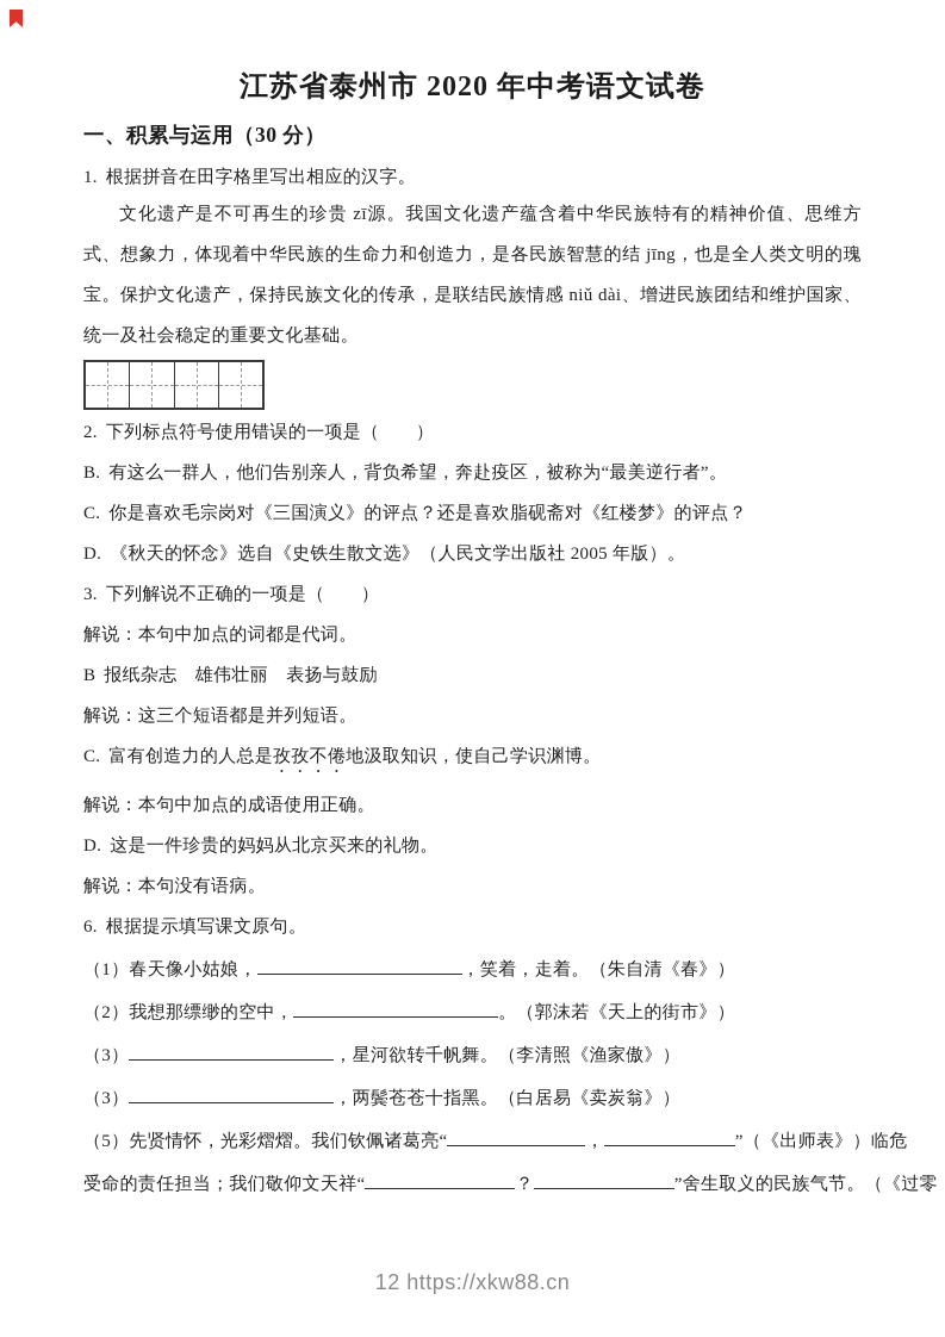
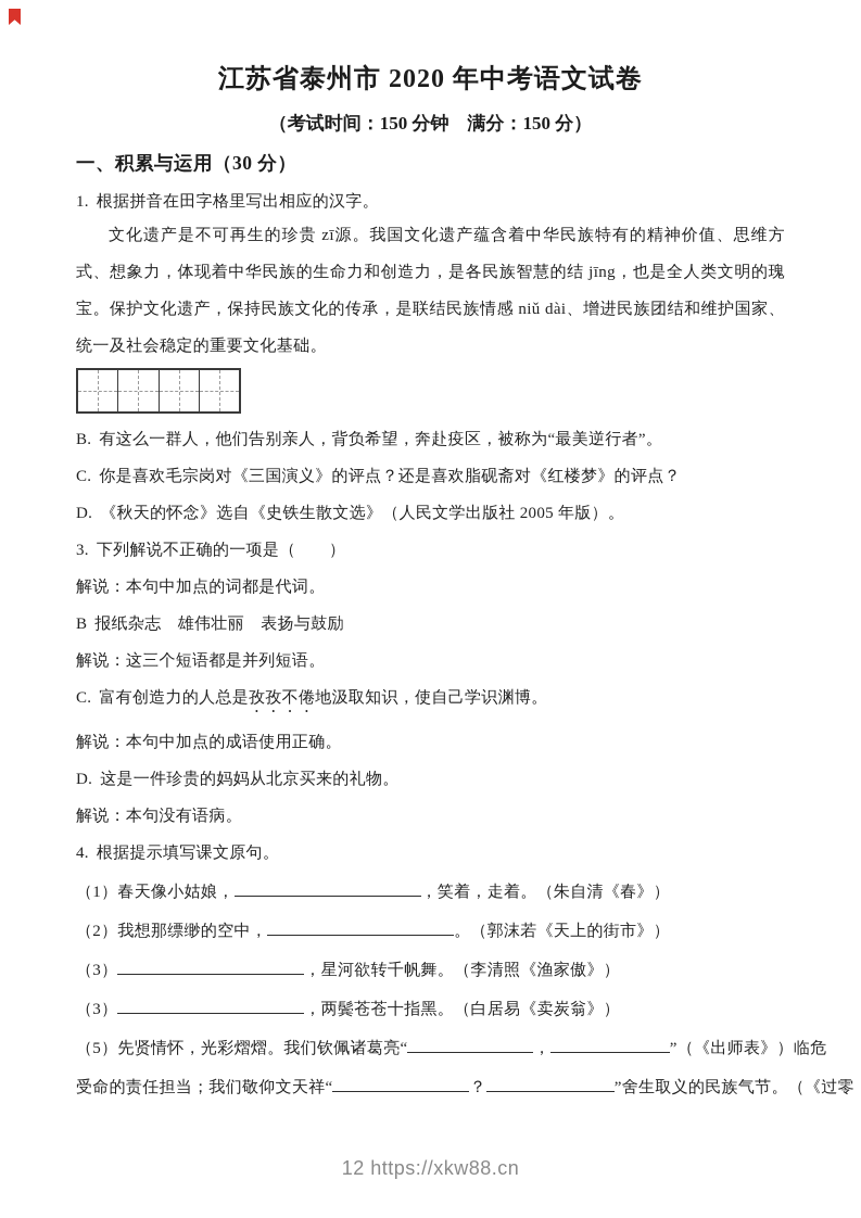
  江苏省泰州市 2020 年中考语文试卷
+ （考试时间：150 分钟 满分：150 分）
  一、积累与运用（30 分）
  1. 根据拼音在田字格里写出相应的汉字。
  文化遗产是不可再生的珍贵 zī源。我国文化遗产蕴含着中华民族特有的精神价值、思维方式、想象力，体现着中华民族的生命力和创造力，是各民族智慧的结 jīng，也是全人类文明的瑰宝。保护文化遗产，保持民族文化的传承，是联结民族情感 niǔ dài、增进民族团结和维护国家、统一及社会稳定的重要文化基础。
- 2. 下列标点符号使用错误的一项是（ ）
  B. 有这么一群人，他们告别亲人，背负希望，奔赴疫区，被称为“最美逆行者”。
  C. 你是喜欢毛宗岗对《三国演义》的评点？还是喜欢脂砚斋对《红楼梦》的评点？
  D. 《秋天的怀念》选自《史铁生散文选》（人民文学出版社 2005 年版）。
  3. 下列解说不正确的一项是（ ）
  解说：本句中加点的词都是代词。
  B 报纸杂志 雄伟壮丽 表扬与鼓励
  解说：这三个短语都是并列短语。
  C. 富有创造力的人总是孜孜不倦地汲取知识，使自己学识渊博。
  解说：本句中加点的成语使用正确。
  D. 这是一件珍贵的妈妈从北京买来的礼物。
  解说：本句没有语病。
- 6. 根据提示填写课文原句。
+ 4. 根据提示填写课文原句。
  （1）春天像小姑娘， ，笑着，走着。（朱自清《春》）
  （2）我想那缥缈的空中， 。（郭沫若《天上的街市》）
  （3） ，星河欲转千帆舞。（李清照《渔家傲》）
  （3） ，两鬓苍苍十指黑。（白居易《卖炭翁》）
  （5）先贤情怀，光彩熠熠。我们钦佩诸葛亮“ ， ”（《出师表》）临危
  受命的责任担当；我们敬仰文天祥“ ？ ”舍生取义的民族气节。（《过零
  12 https://xkw88.cn
